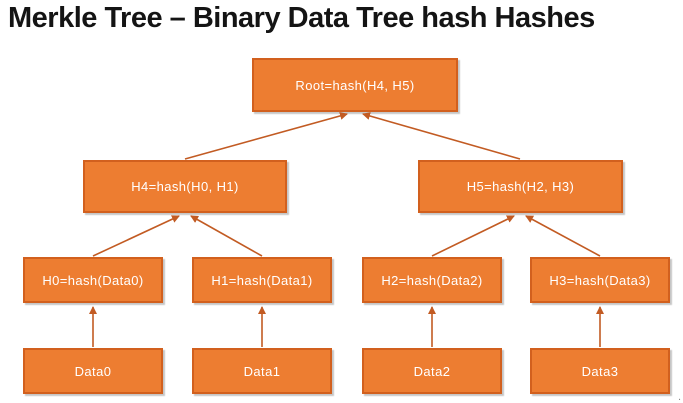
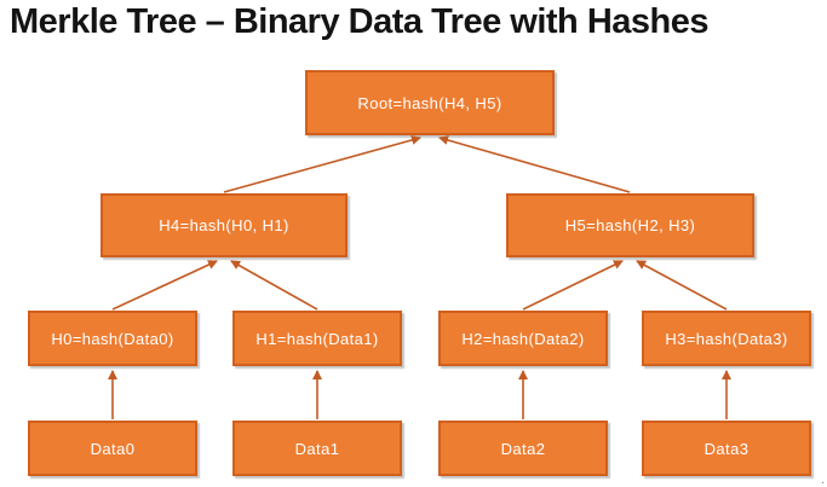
- Merkle Tree – Binary Data Tree hash Hashes
+ Merkle Tree – Binary Data Tree with Hashes
  Root=hash(H4, H5)
  H4=hash(H0, H1)
  H5=hash(H2, H3)
  H0=hash(Data0)
  H1=hash(Data1)
  H2=hash(Data2)
  H3=hash(Data3)
  Data0
  Data1
  Data2
  Data3
  .
